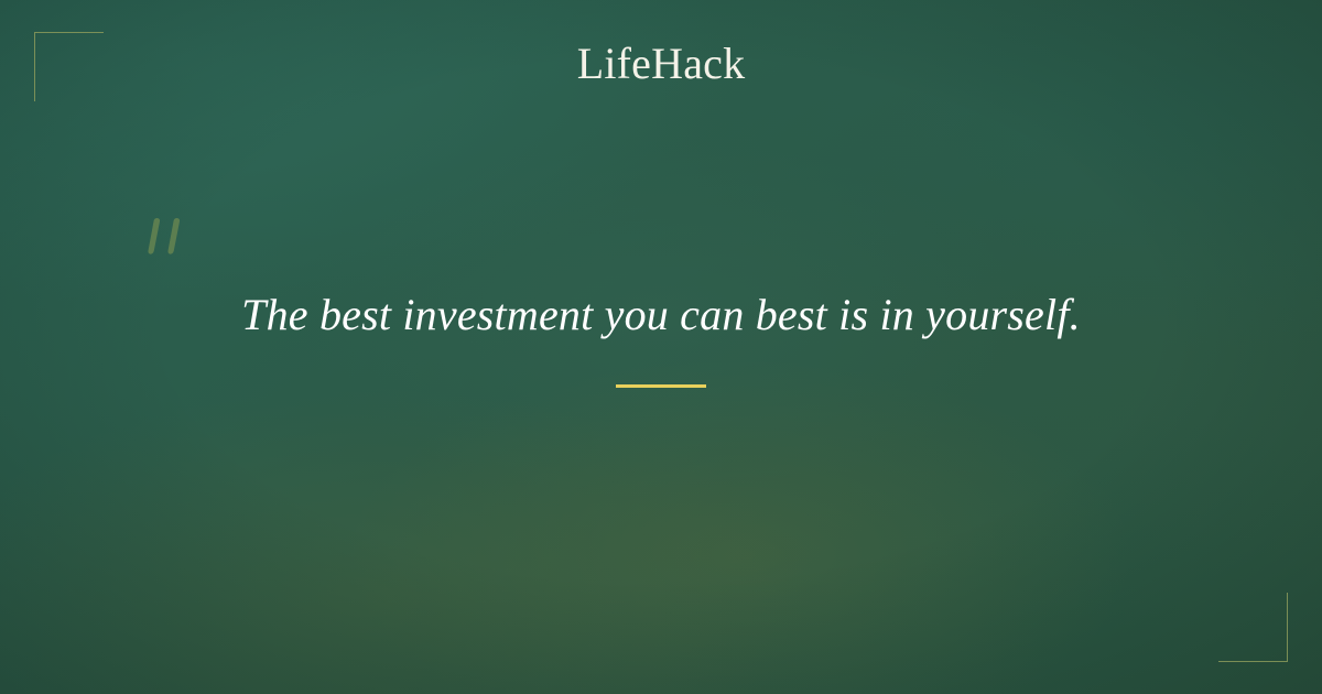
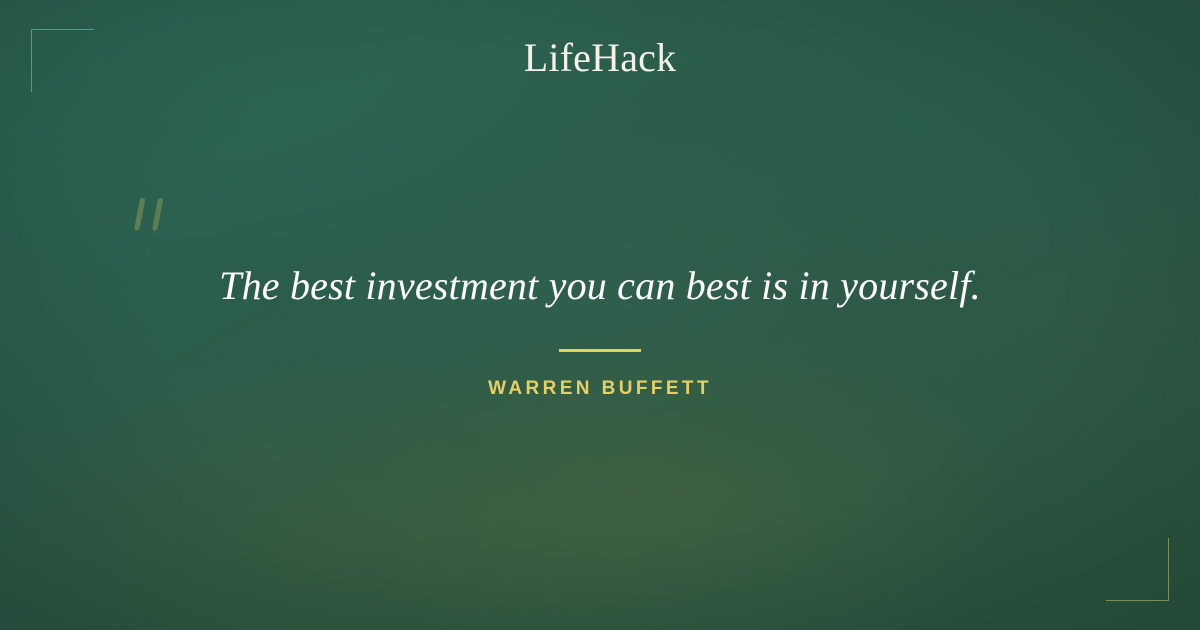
  LifeHack
  The best investment you can best is in yourself.
+ WARREN BUFFETT
